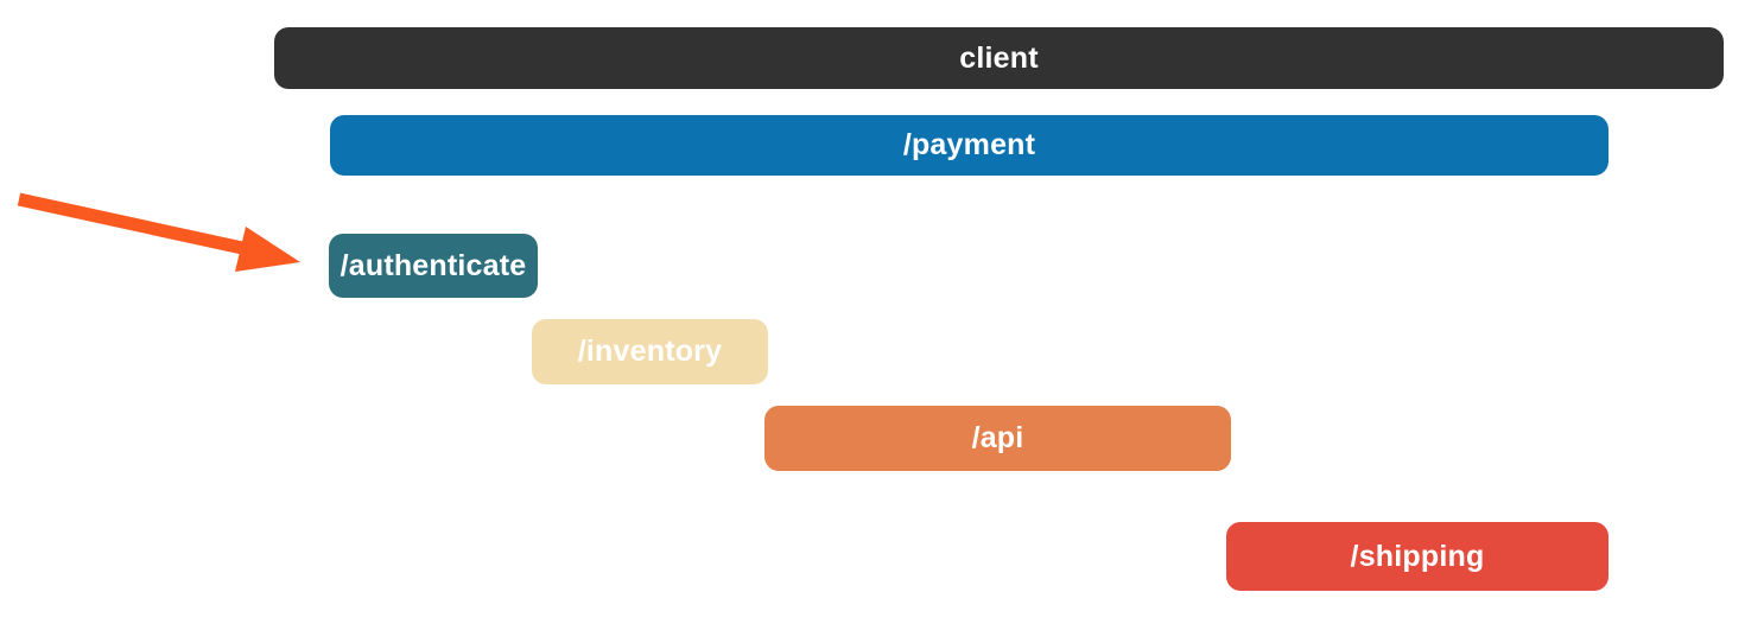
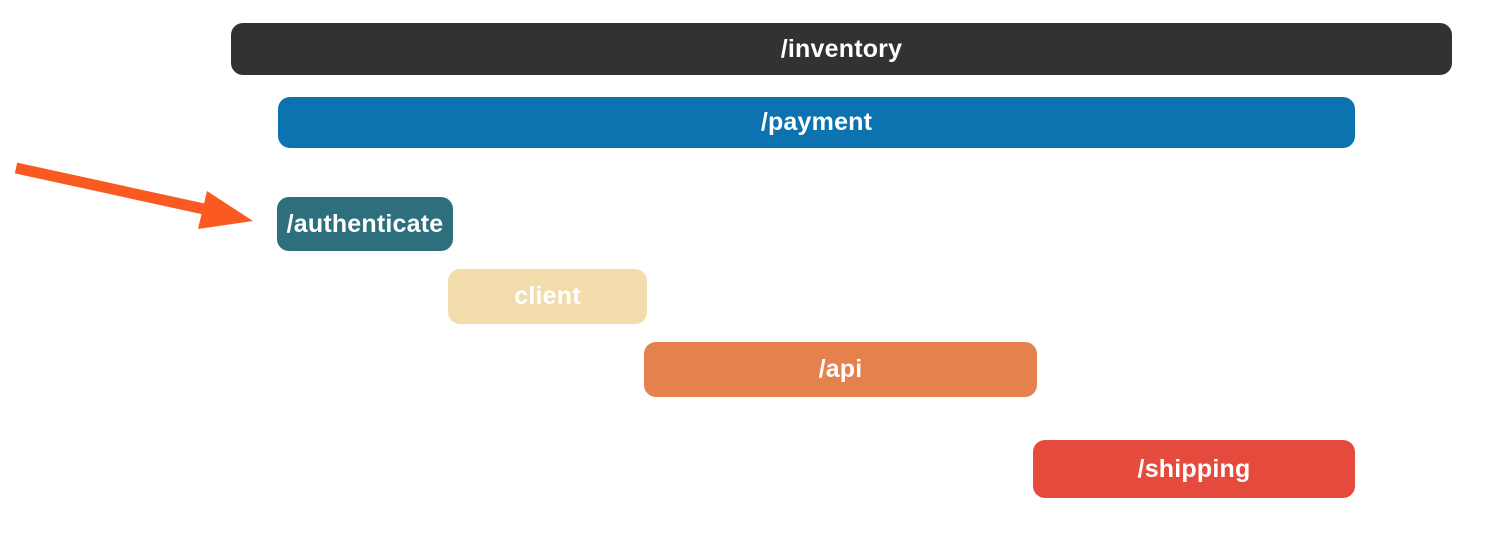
- client
+ /inventory
  /payment
  /authenticate
- /inventory
+ client
  /api
  /shipping
